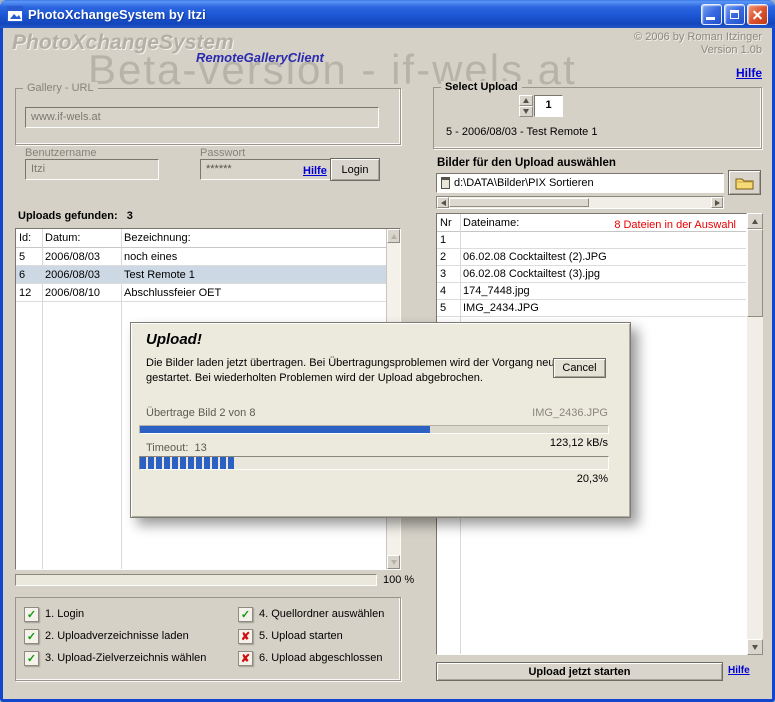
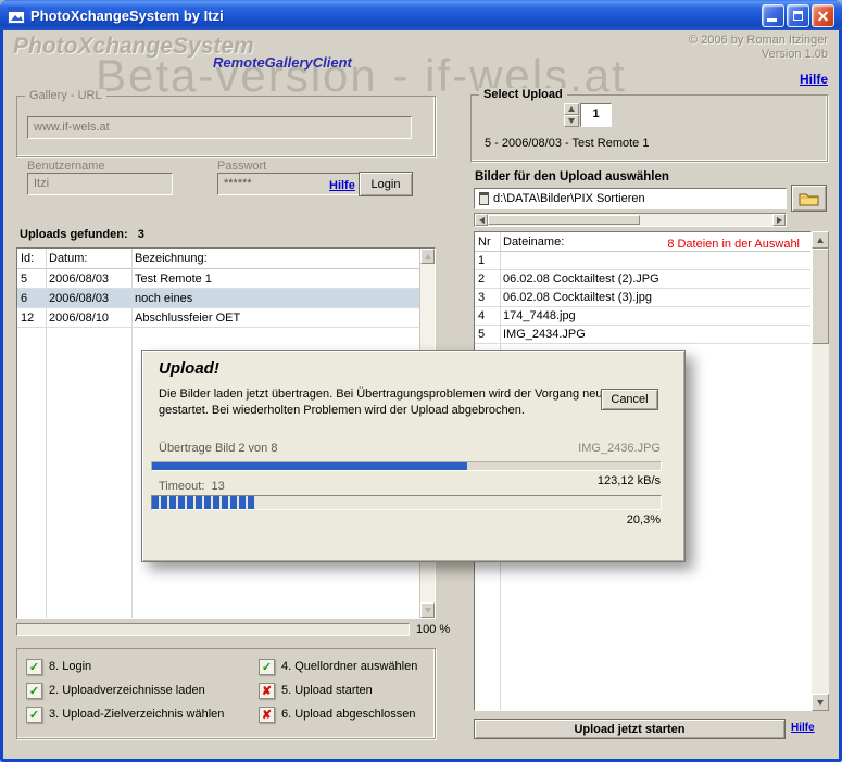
  PhotoXchangeSystem by Itzi
  Beta-version - if-wels.at
  PhotoXchangeSystem
  RemoteGalleryClient
  © 2006 by Roman Itzinger
  Version 1.0b
  Hilfe
  Gallery - URL
  www.if-wels.at
  Benutzername
  Itzi
  Passwort
  ******
  Hilfe
  Login
  Uploads gefunden: 3
  Id:
  Datum:
  Bezeichnung:
  5
  2006/08/03
- noch eines
+ Test Remote 1
  6
  2006/08/03
- Test Remote 1
+ noch eines
  12
  2006/08/10
  Abschlussfeier OET
  100 %
  ✓
- 1. Login
+ 8. Login
  ✓
  2. Uploadverzeichnisse laden
  ✓
  3. Upload-Zielverzeichnis wählen
  ✓
  4. Quellordner auswählen
  ✘
  5. Upload starten
  ✘
  6. Upload abgeschlossen
  Select Upload
  1
  5 - 2006/08/03 - Test Remote 1
  Bilder für den Upload auswählen
  d:\DATA\Bilder\PIX Sortieren
  Nr
  Dateiname:
  8 Dateien in der Auswahl
  1
  2
  06.02.08 Cocktailtest (2).JPG
  3
  06.02.08 Cocktailtest (3).jpg
  4
  174_7448.jpg
  5
  IMG_2434.JPG
  Upload jetzt starten
  Hilfe
  Upload!
  Die Bilder laden jetzt übertragen. Bei Übertragungsproblemen wird der Vorgang neu gestartet. Bei wiederholten Problemen wird der Upload abgebrochen.
  Cancel
  Übertrage Bild 2 von 8
  IMG_2436.JPG
  123,12 kB/s
  Timeout: 13
  20,3%
